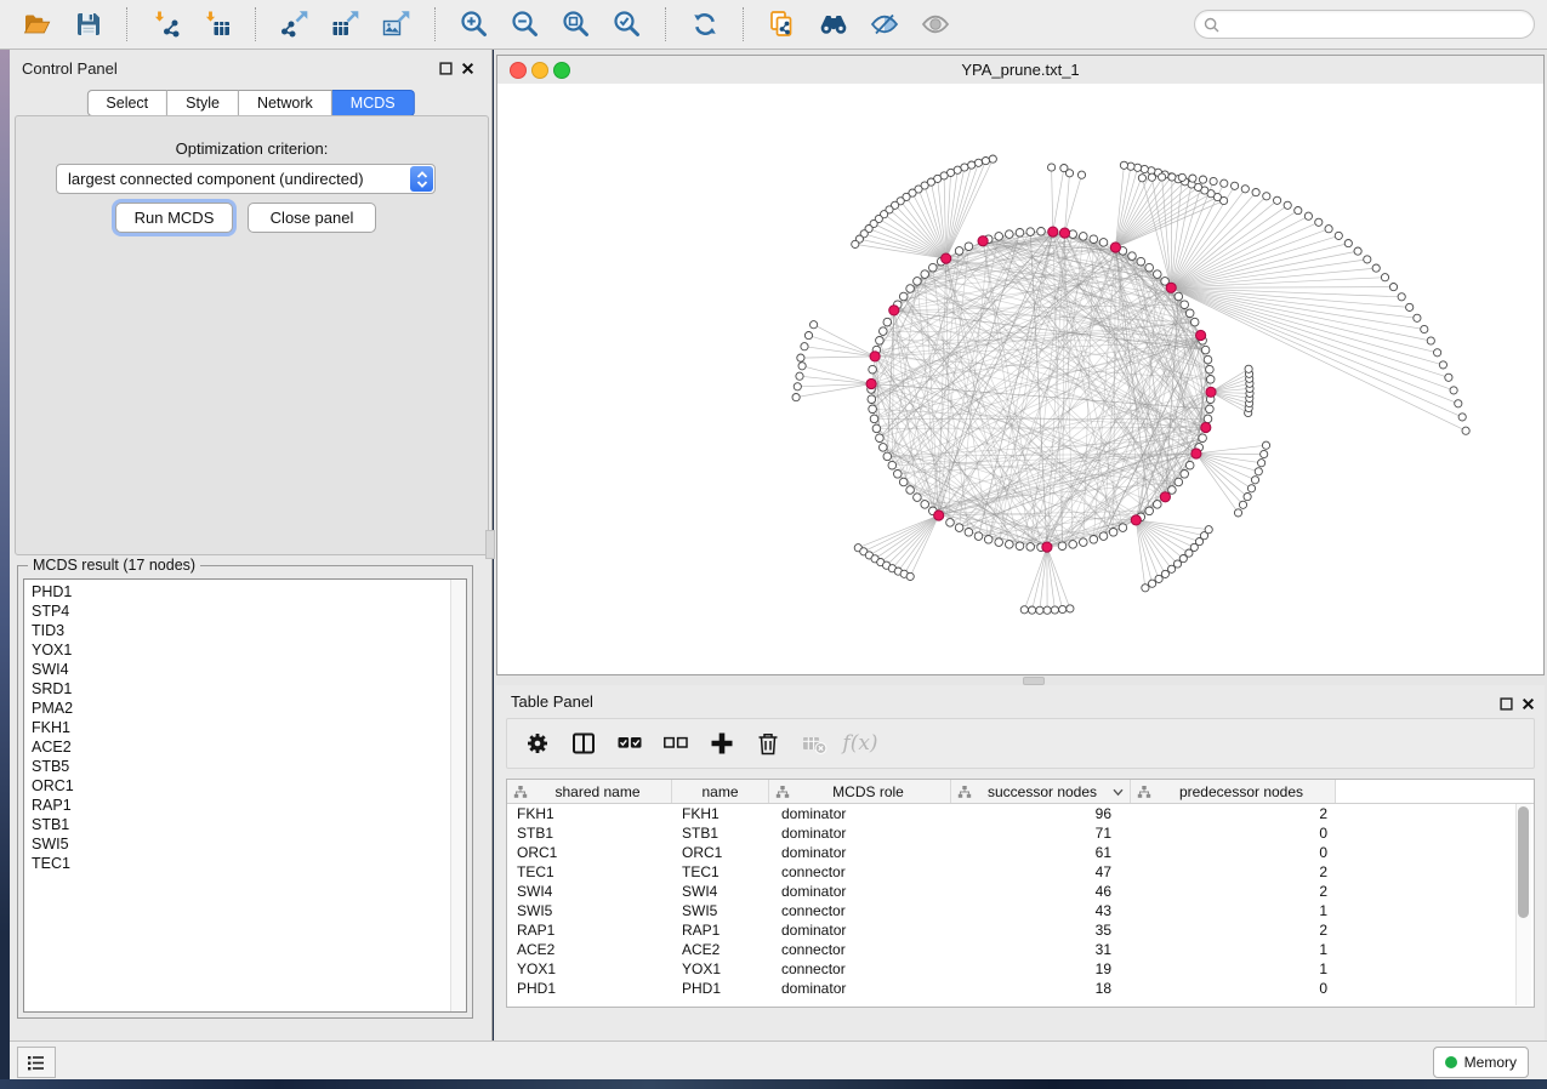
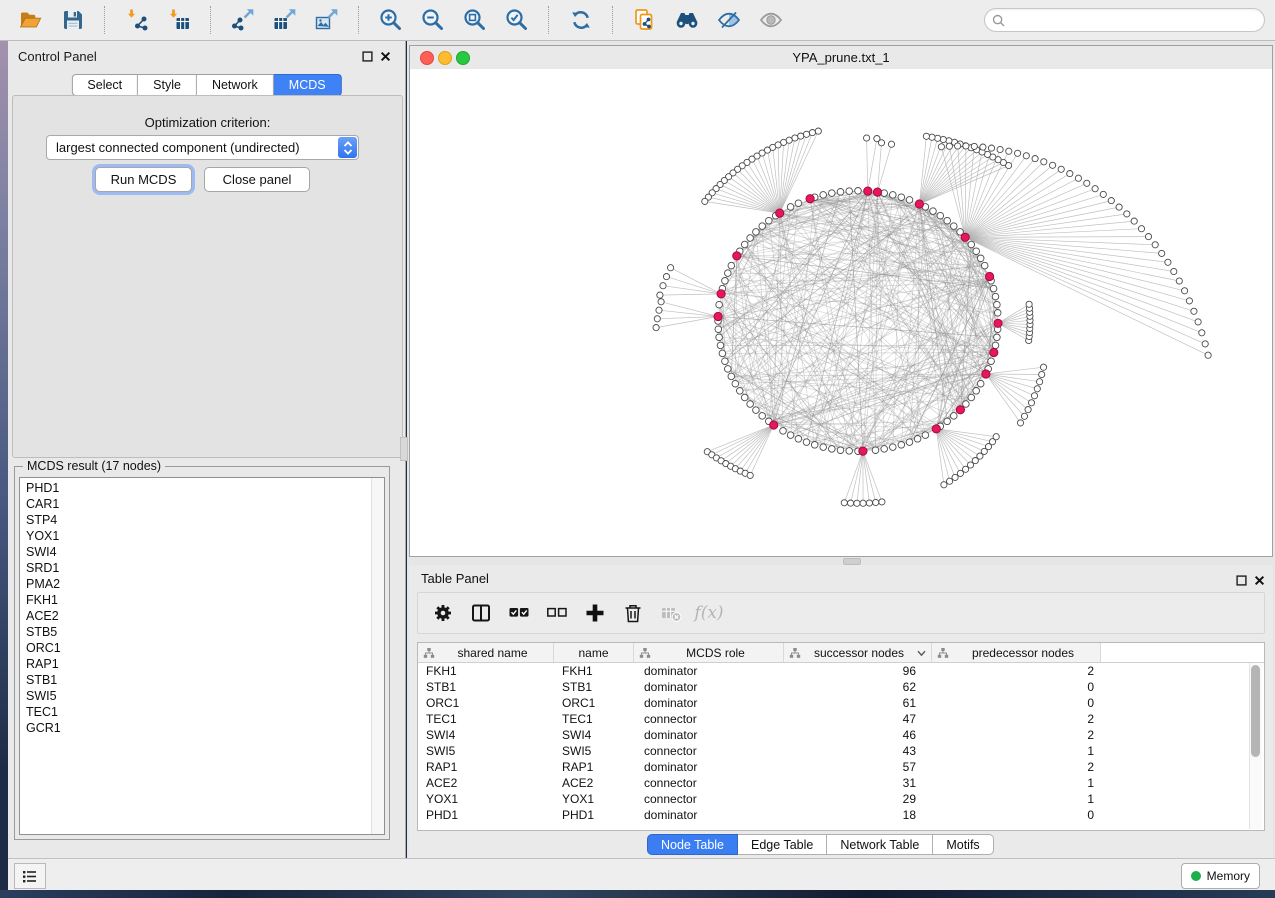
  Control Panel
  Select
  Style
  Network
  MCDS
  Optimization criterion:
  largest connected component (undirected)
  Run MCDS
  Close panel
  MCDS result (17 nodes)
  PHD1
+ CAR1
  STP4
- TID3
  YOX1
  SWI4
  SRD1
  PMA2
  FKH1
  ACE2
  STB5
  ORC1
  RAP1
  STB1
  SWI5
  TEC1
+ GCR1
  YPA_prune.txt_1
  Table Panel
  f(x)
  shared name
  name
  MCDS role
  successor nodes
  predecessor nodes
  FKH1
  FKH1
  dominator
  96
  2
  STB1
  STB1
  dominator
- 71
+ 62
  0
  ORC1
  ORC1
  dominator
  61
  0
  TEC1
  TEC1
  connector
  47
  2
  SWI4
  SWI4
  dominator
  46
  2
  SWI5
  SWI5
  connector
  43
  1
  RAP1
  RAP1
  dominator
- 35
+ 57
  2
  ACE2
  ACE2
  connector
  31
  1
  YOX1
  YOX1
  connector
- 19
+ 29
  1
  PHD1
  PHD1
  dominator
  18
  0
+ Node Table
+ Edge Table
+ Network Table
+ Motifs
  Memory
